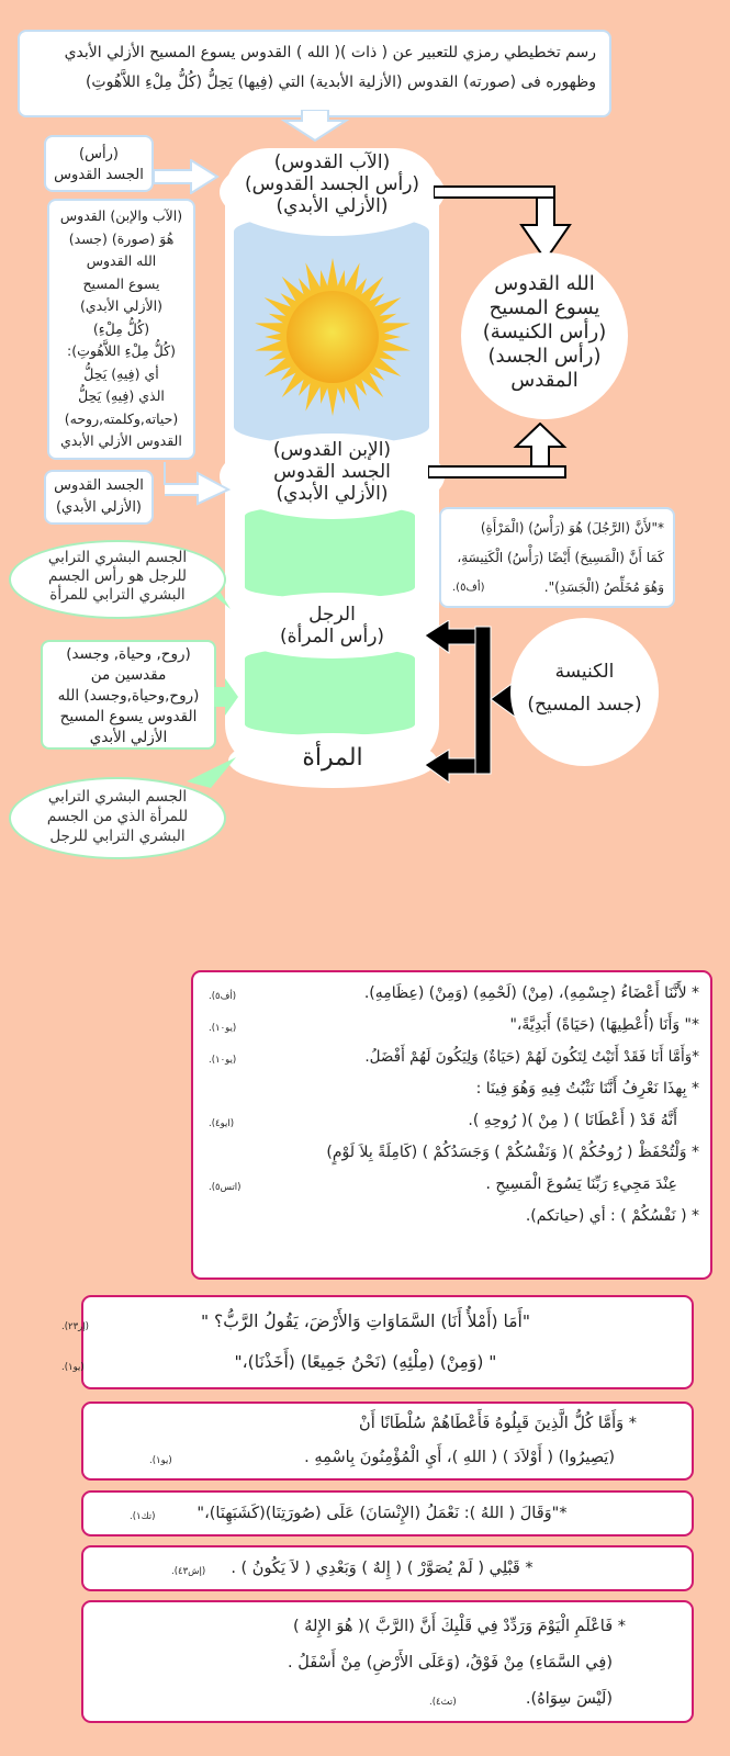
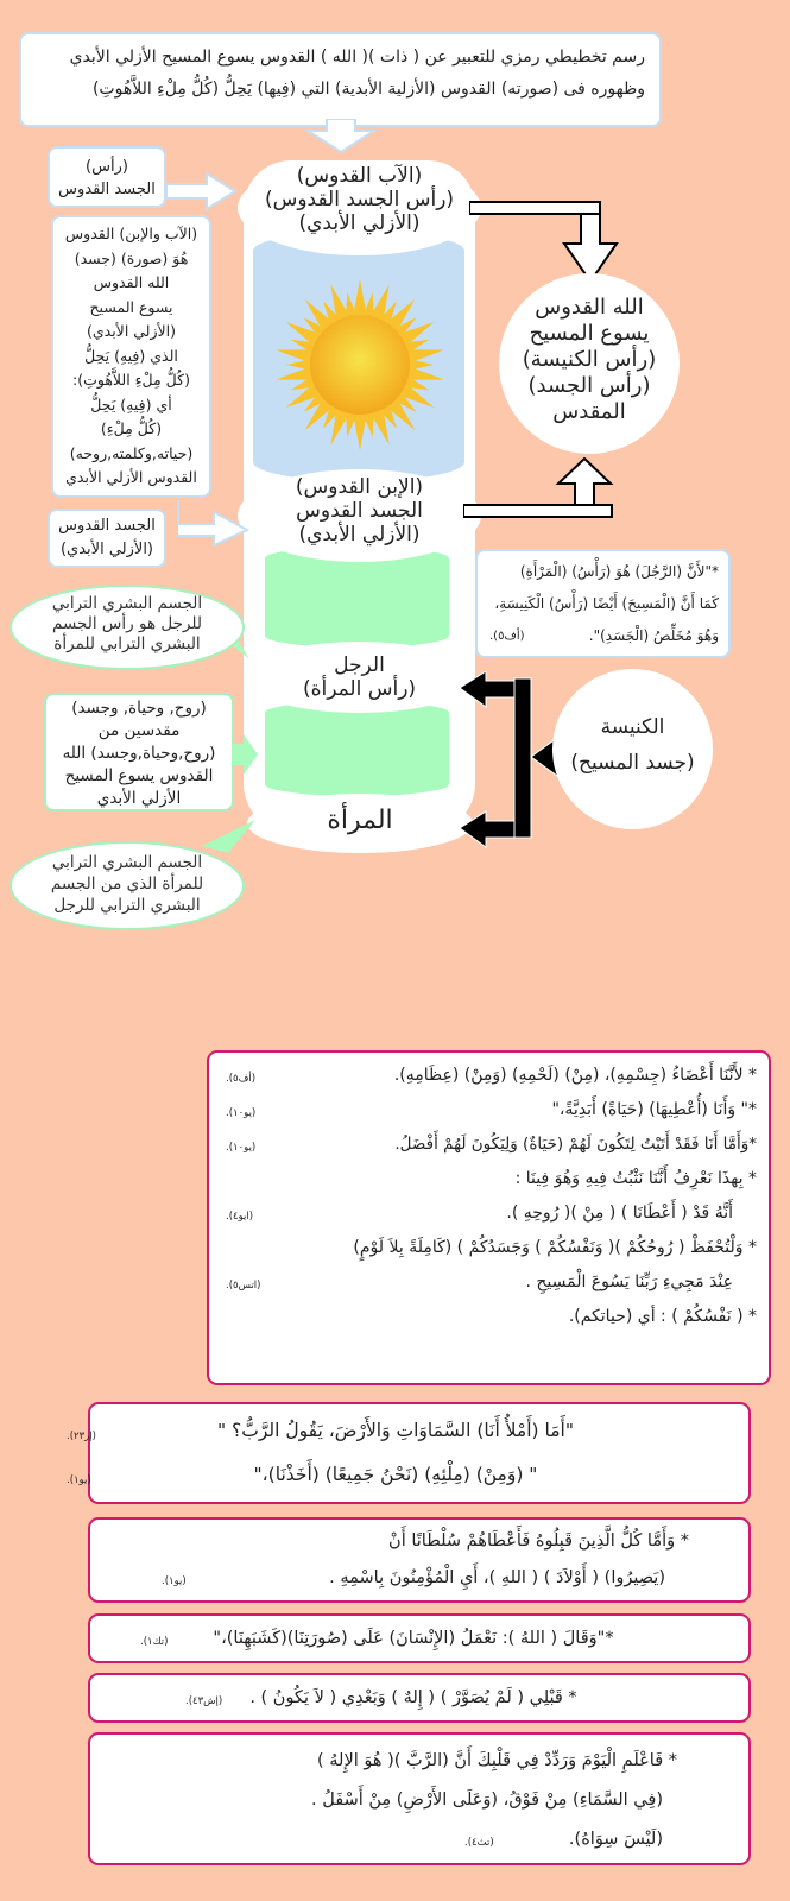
  رسم تخطيطي رمزي للتعبير عن ( ذات )( الله ) القدوس يسوع المسيح الأزلي الأبدي
  وظهوره فى (صورته) القدوس (الأزلية الأبدية) التي (فِيها) يَحِلُّ (كُلُّ مِلْءِ اللاَّهُوتِ)
  (الآب القدوس)
  (رأس الجسد القدوس)
  (الأزلي الأبدي)
  (الإبن القدوس)
  الجسد القدوس
  (الأزلي الأبدي)
  الرجل
  (رأس المرأة)
  المرأة
  (رأس)
  الجسد القدوس
  (الآب والإبن) القدوس
  هُوَ (صورة) (جسد)
  الله القدوس
  يسوع المسيح
  (الأزلي الأبدي)
- (كُلُّ مِلْءِ)
+ الذي (فِيهِ) يَحِلُّ
  (كُلُّ مِلْءِ اللاَّهُوتِ):
  أي (فِيهِ) يَحِلُّ
- الذي (فِيهِ) يَحِلُّ
+ (كُلُّ مِلْءِ)
  (حياته,وكلمته,روحه)
  القدوس الأزلي الأبدي
  الجسد القدوس
  (الأزلي الأبدي)
  الجسم البشري الترابي
  للرجل هو رأس الجسم
  البشري الترابي للمرأة
  (روح, وحياة, وجسد)
  مقدسين من
  (روح,وحياة,وجسد) الله
  القدوس يسوع المسيح
  الأزلي الأبدي
  الجسم البشري الترابي
  للمرأة الذي من الجسم
  البشري الترابي للرجل
  الله القدوس
  يسوع المسيح
  (رأس الكنيسة)
  (رأس الجسد)
  المقدس
  *"لأَنَّ (الرَّجُلَ) هُوَ (رَأْسُ) (الْمَرْأَةِ)
  كَمَا أَنَّ (الْمَسِيحَ) أَيْضًا (رَأْسُ) الْكَنِيسَةِ،
  وَهُوَ مُخَلِّصُ (الْجَسَدِ)".
  (أف٥).
  الكنيسة
  (جسد المسيح)
  * لأَنَّنَا أَعْضَاءُ (جِسْمِهِ)، (مِنْ) (لَحْمِهِ) (وَمِنْ) (عِظَامِهِ).
  (أف٥).
  *" وَأَنَا (أُعْطِيهَا) (حَيَاةً) أَبَدِيَّةً،"
  (يو١٠).
  *وَأَمَّا أَنَا فَقَدْ أَتَيْتُ لِتَكُونَ لَهُمْ (حَيَاةٌ) وَلِيَكُونَ لَهُمْ أَفْضَلُ.
  (يو١٠).
  * بِهذَا نَعْرِفُ أَنَّنَا نَثْبُتُ فِيهِ وَهُوَ فِينَا :
  أَنَّهُ قَدْ ( أَعْطَانَا ) ( مِنْ )( رُوحِهِ ).
  (ايو٤).
  * وَلْتُحْفَظْ ( رُوحُكُمْ )( وَنَفْسُكُمْ ) وَجَسَدُكُمْ ) (كَامِلَةً بِلاَ لَوْمٍ)
  عِنْدَ مَجِيءِ رَبِّنَا يَسُوعَ الْمَسِيحِ .
  (اتس٥).
  * ( نَفْسُكُمْ ) : أي (حياتكم).
  "أَمَا (أَمْلأُ أَنَا) السَّمَاوَاتِ وَالأَرْضَ، يَقُولُ الرَّبُّ؟ "
  (إر٢٣).
  " (وَمِنْ) (مِلْئِهِ) (نَحْنُ جَمِيعًا) (أَخَذْنَا)،"
  (يو١).
  * وَأَمَّا كُلُّ الَّذِينَ قَبِلُوهُ فَأَعْطَاهُمْ سُلْطَانًا أَنْ
  (يَصِيرُوا) ( أَوْلاَدَ ) ( اللهِ )، أَيِ الْمُؤْمِنُونَ بِاسْمِهِ .
  (يو١).
  *"وَقَالَ ( اللهُ ): نَعْمَلُ (الإِنْسَانَ) عَلَى (صُورَتِنَا)(كَشَبَهِنَا)،"
  (تك١).
  * قَبْلِي ( لَمْ يُصَوَّرْ ) ( إِلهٌ ) وَبَعْدِي ( لاَ يَكُونُ ) .
  (إش٤٣).
  * فَاعْلَمِ الْيَوْمَ وَرَدِّدْ فِي قَلْبِكَ أَنَّ (الرَّبَّ )( هُوَ الإِلهُ )
  (فِي السَّمَاءِ) مِنْ فَوْقُ، (وَعَلَى الأَرْضِ) مِنْ أَسْفَلُ .
  (لَيْسَ سِوَاهُ).
  (تث٤).
